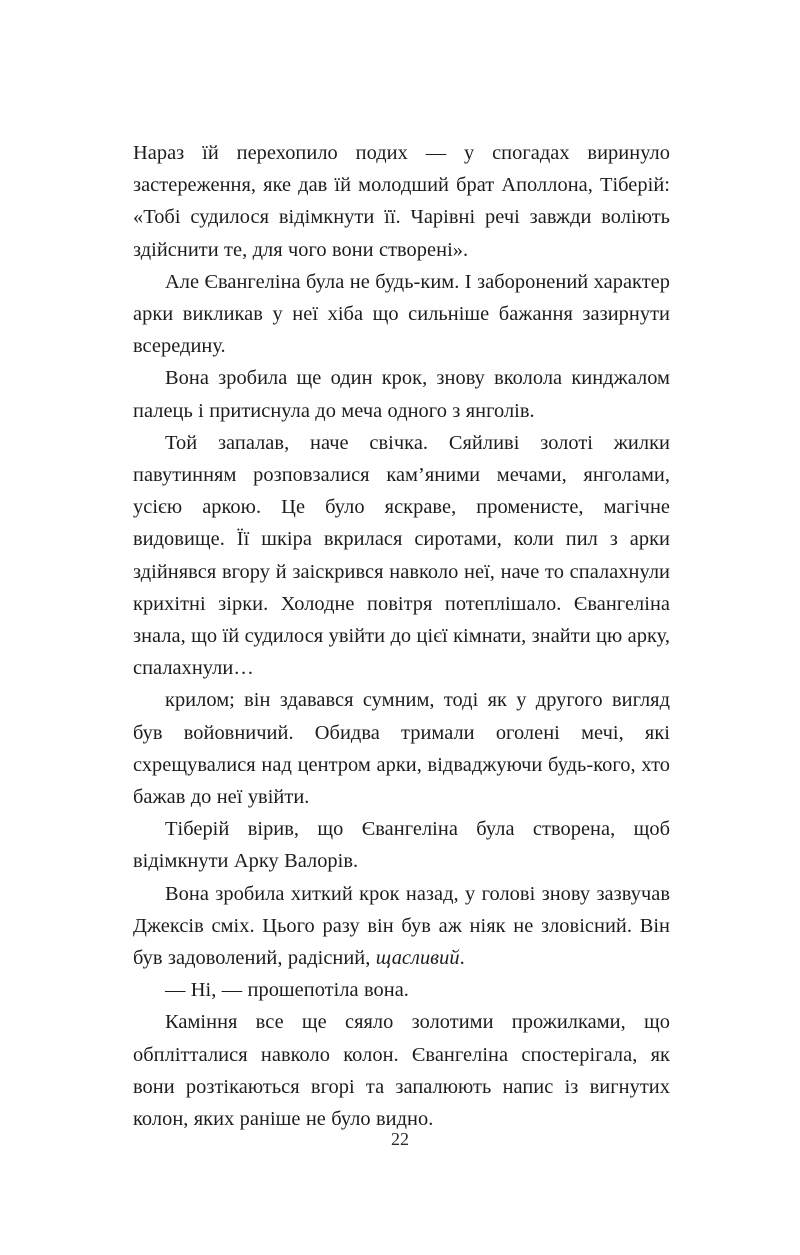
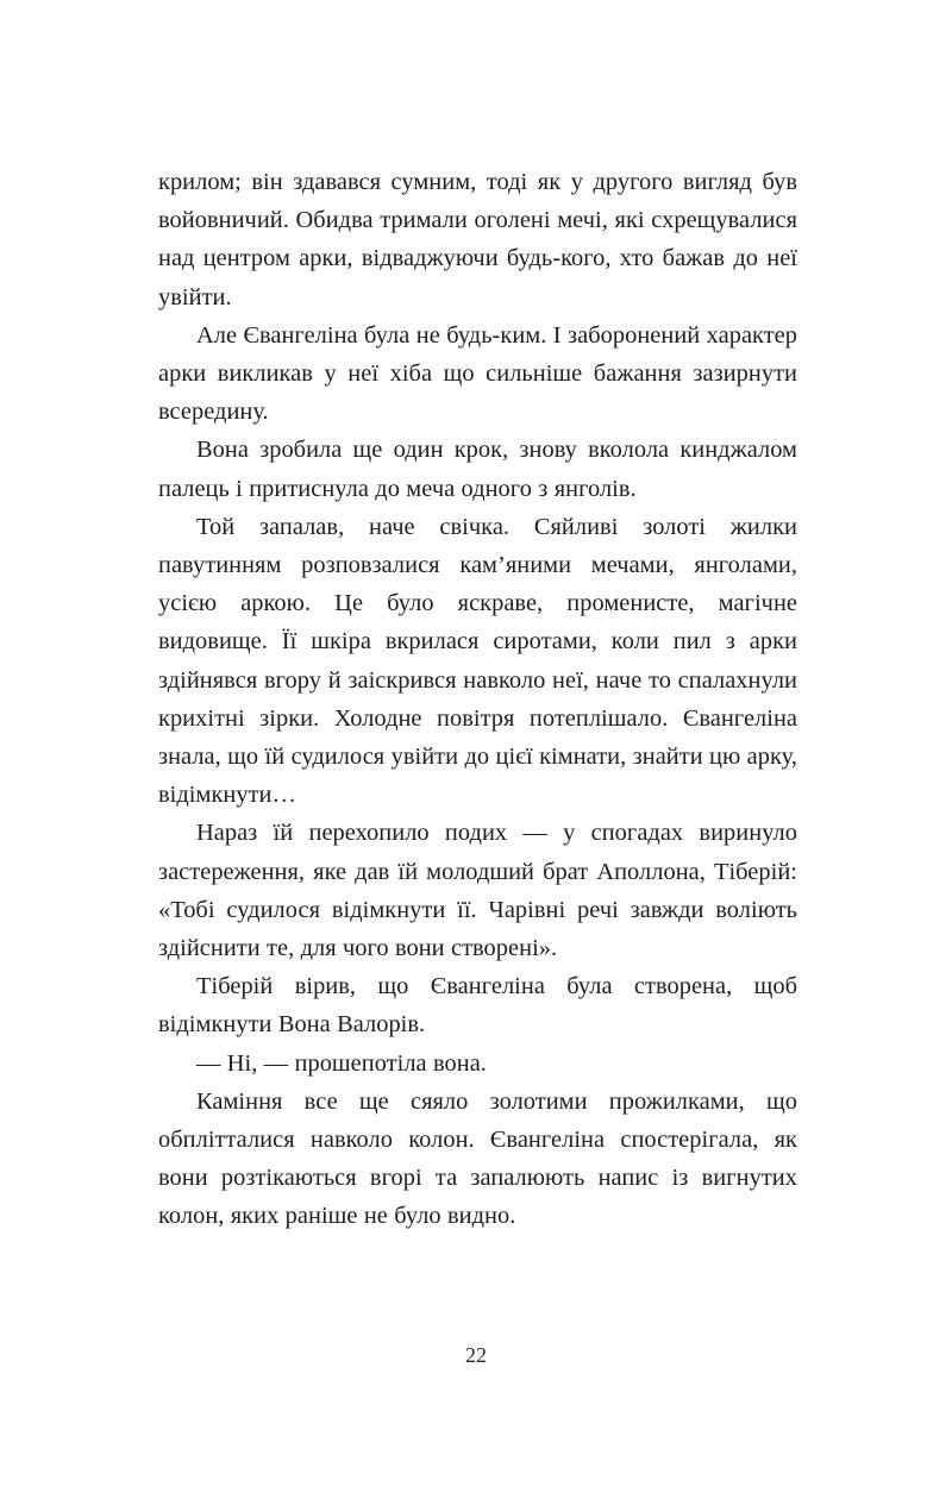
- Нараз їй перехопило подих — у спогадах виринуло застереження, яке дав їй молодший брат Аполлона, Тіберій: «Тобі судилося відімкнути її. Чарівні речі завжди воліють здійснити те, для чого вони створені».
+ крилом; він здавався сумним, тоді як у другого вигляд був войовничий. Обидва тримали оголені мечі, які схрещувалися над центром арки, відваджуючи будь-кого, хто бажав до неї увійти.
  Але Євангеліна була не будь-ким. І заборонений характер арки викликав у неї хіба що сильніше бажання зазирнути всередину.
  Вона зробила ще один крок, знову вколола кинджалом палець і притиснула до меча одного з янголів.
- Той запалав, наче свічка. Сяйливі золоті жилки павутинням розповзалися кам’яними мечами, янголами, усією аркою. Це було яскраве, променисте, магічне видовище. Її шкіра вкрилася сиротами, коли пил з арки здійнявся вгору й заіскрився навколо неї, наче то спалахнули крихітні зірки. Холодне повітря потеплішало. Євангеліна знала, що їй судилося увійти до цієї кімнати, знайти цю арку, спалахнули…
+ Той запалав, наче свічка. Сяйливі золоті жилки павутинням розповзалися кам’яними мечами, янголами, усією аркою. Це було яскраве, променисте, магічне видовище. Її шкіра вкрилася сиротами, коли пил з арки здійнявся вгору й заіскрився навколо неї, наче то спалахнули крихітні зірки. Холодне повітря потеплішало. Євангеліна знала, що їй судилося увійти до цієї кімнати, знайти цю арку, відімкнути…
- крилом; він здавався сумним, тоді як у другого вигляд був войовничий. Обидва тримали оголені мечі, які схрещувалися над центром арки, відваджуючи будь-кого, хто бажав до неї увійти.
+ Нараз їй перехопило подих — у спогадах виринуло застереження, яке дав їй молодший брат Аполлона, Тіберій: «Тобі судилося відімкнути її. Чарівні речі завжди воліють здійснити те, для чого вони створені».
- Тіберій вірив, що Євангеліна була створена, щоб відімкнути Арку Валорів.
+ Тіберій вірив, що Євангеліна була створена, щоб відімкнути Вона Валорів.
- Вона зробила хиткий крок назад, у голові знову зазвучав Джексів сміх. Цього разу він був аж ніяк не зловісний. Він був задоволений, радісний, щасливий.
  — Ні, — прошепотіла вона.
  Каміння все ще сяяло золотими прожилками, що обплітталися навколо колон. Євангеліна спостерігала, як вони розтікаються вгорі та запалюють напис із вигнутих колон, яких раніше не було видно.
  22
